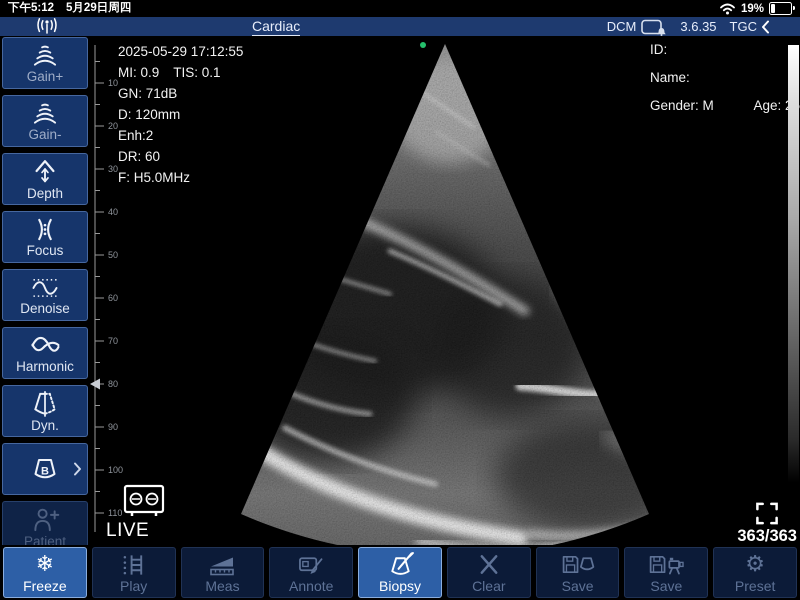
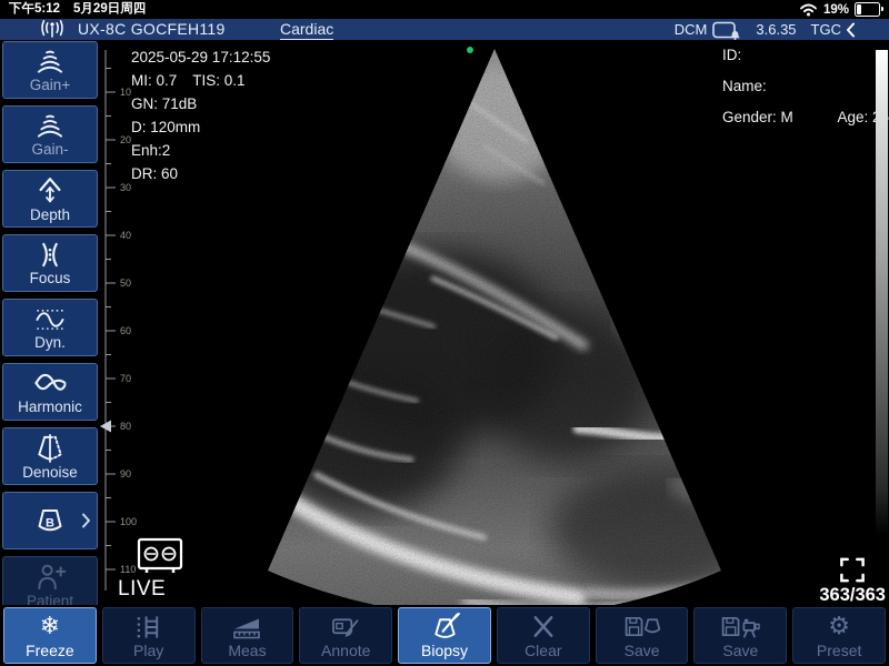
  下午5:12
  5月29日周四
  19%
+ UX-8C GOCFEH119
  Cardiac
  DCM
  3.6.35
  TGC
  Gain+
  Gain-
  Depth
  Focus
- Denoise
+ Dyn.
  Harmonic
- Dyn.
+ Denoise
  B
  Patient
  10
  20
  30
  40
  50
  60
  70
  80
  90
  100
  110
  2025-05-29 17:12:55
- MI: 0.9 TIS: 0.1
+ MI: 0.7 TIS: 0.1
  GN: 71dB
  D: 120mm
  Enh:2
  DR: 60
- F: H5.0MHz
  ID:
  Name:
  Gender: M
  LIVE
  363/363
  ❄
  Freeze
  Play
  Meas
  Annote
  Biopsy
  Clear
  Save
  Save
  ⚙
  Preset
